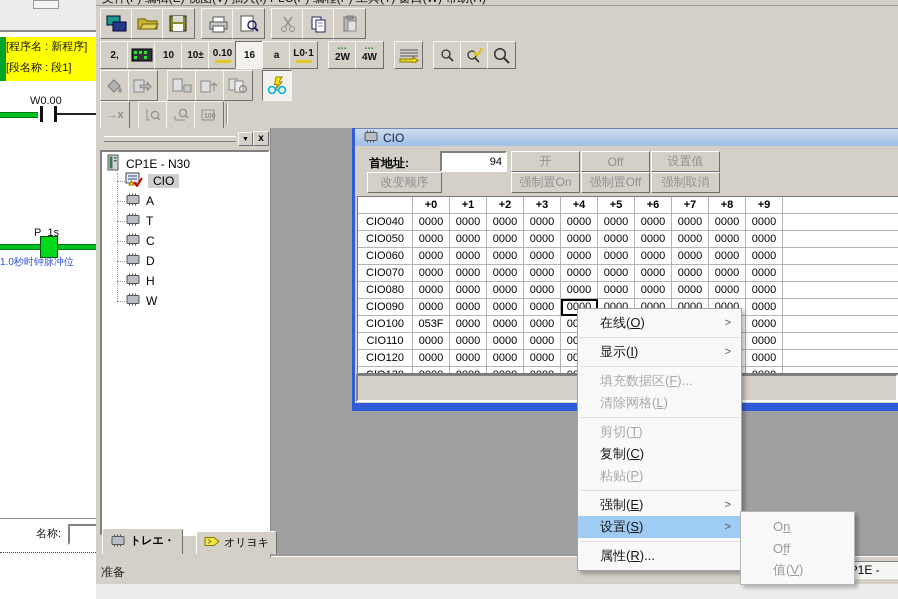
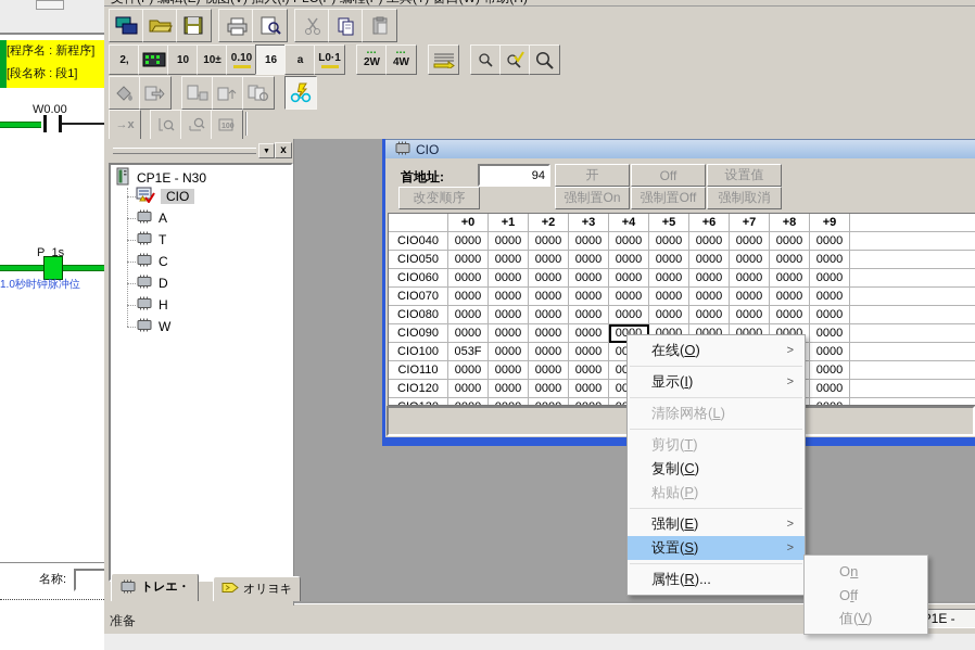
  [程序名 : 新程序]
  [段名称 : 段1]
  W0.00
  P_1s
  1.0秒时钟脉冲位
  名称:
  2,
  10
  10±
  0.10
  16
  a
  L0·1
  2W
  4W
  →x
  x
  トレエ・
  オリヨキ
  CIO
  首地址:
  94
  开
  Off
  设置值
  改变顺序
  强制置On
  强制置Off
  强制取消
  +0
  +1
  +2
  +3
  +4
  +5
  +6
  +7
  +8
  +9
  CIO040
  0000
  0000
  0000
  0000
  0000
  0000
  0000
  0000
  0000
  0000
  CIO050
  0000
  0000
  0000
  0000
  0000
  0000
  0000
  0000
  0000
  0000
  CIO060
  0000
  0000
  0000
  0000
  0000
  0000
  0000
  0000
  0000
  0000
  CIO070
  0000
  0000
  0000
  0000
  0000
  0000
  0000
  0000
  0000
  0000
  CIO080
  0000
  0000
  0000
  0000
  0000
  0000
  0000
  0000
  0000
  0000
  CIO090
  0000
  0000
  0000
  0000
  0000
  0000
  0000
  0000
  0000
  0000
  CIO100
  053F
  0000
  0000
  0000
  0000
  CIO110
  0000
  0000
  0000
  0000
  0000
  CIO120
  0000
  0000
  0000
  0000
  0000
  准备
  在线(O)
  >
  显示(I)
  >
- 填充数据区(F)...
  清除网格(L)
  剪切(T)
  复制(C)
  粘贴(P)
  强制(E)
  >
  设置(S)
  >
  属性(R)...
  On
  Off
  值(V)
  CP1E - N30
  CIO
  A
  T
  C
  D
  H
  W
